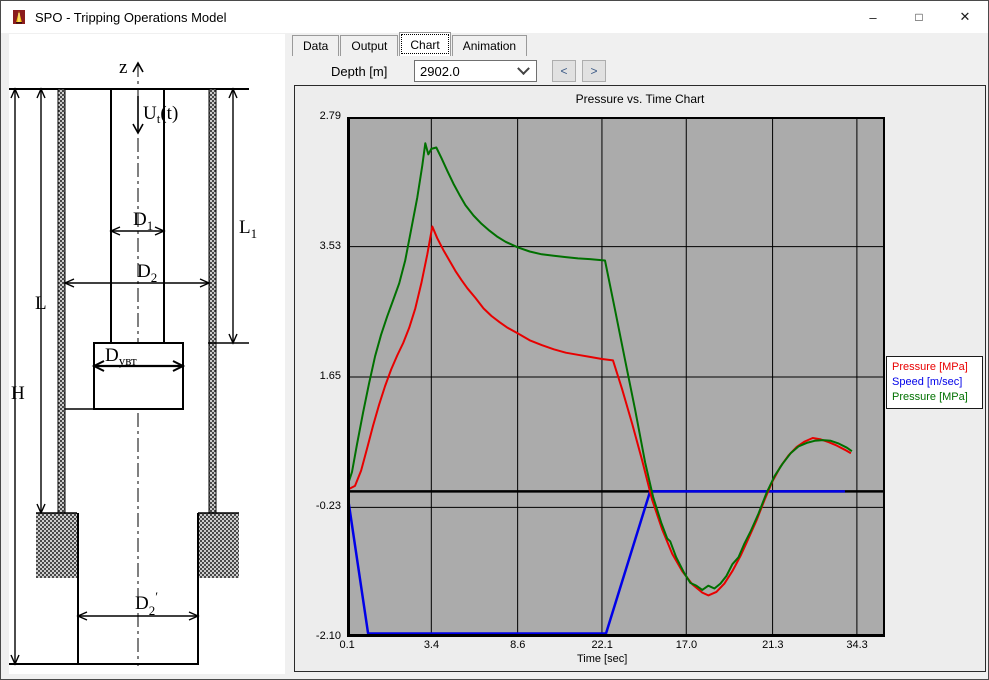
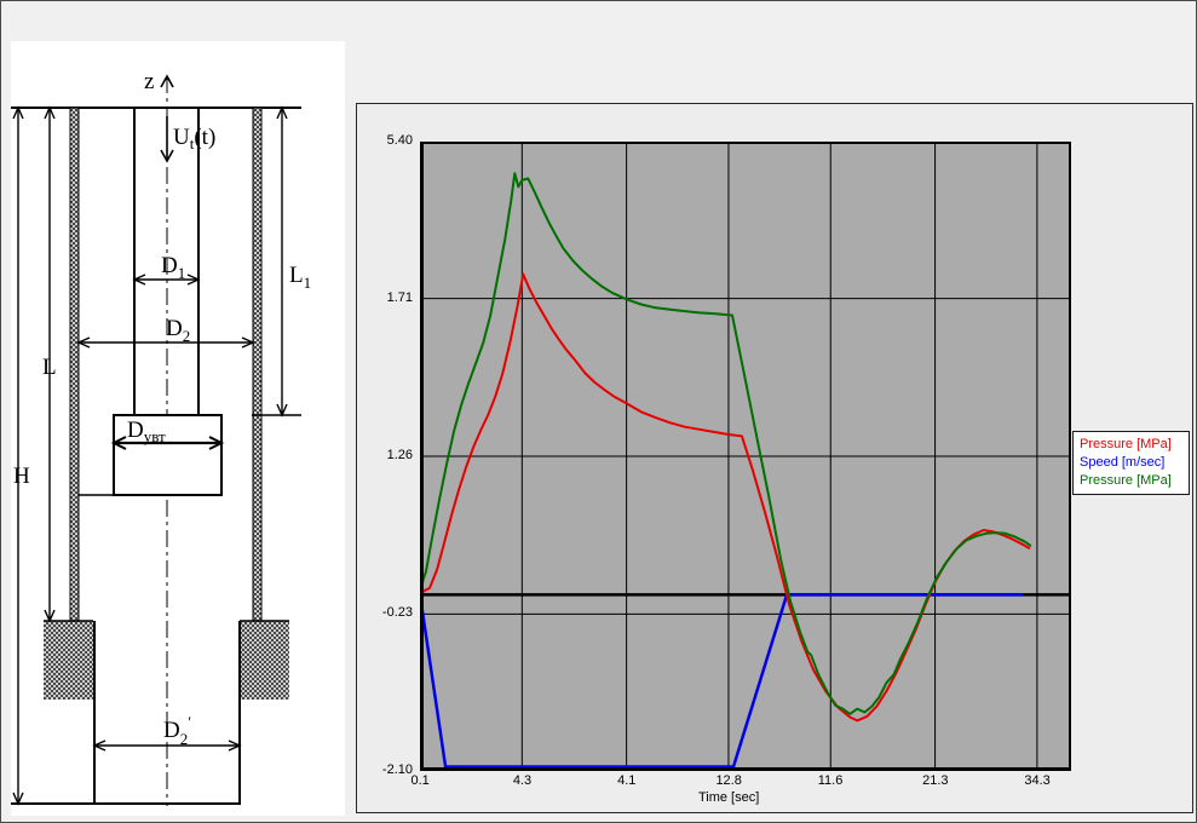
- SPO - Tripping Operations Model
- –
- □
- ✕
  z
  Ut(t)
  H
  L
  L1
  D1
  D2
  Dувт
  D2 ′
- Data
- Output
- Chart
- Animation
- Depth [m]
- 2902.0
- <
- >
- Pressure vs. Time Chart
- 2.79
+ 5.40
- 3.53
+ 1.71
- 1.65
+ 1.26
  -0.23
  -2.10
  0.1
- 3.4
+ 4.3
- 8.6
+ 4.1
- 22.1
+ 12.8
- 17.0
+ 11.6
  21.3
  34.3
  Time [sec]
  Pressure [MPa]
  Speed [m/sec]
  Pressure [MPa]
